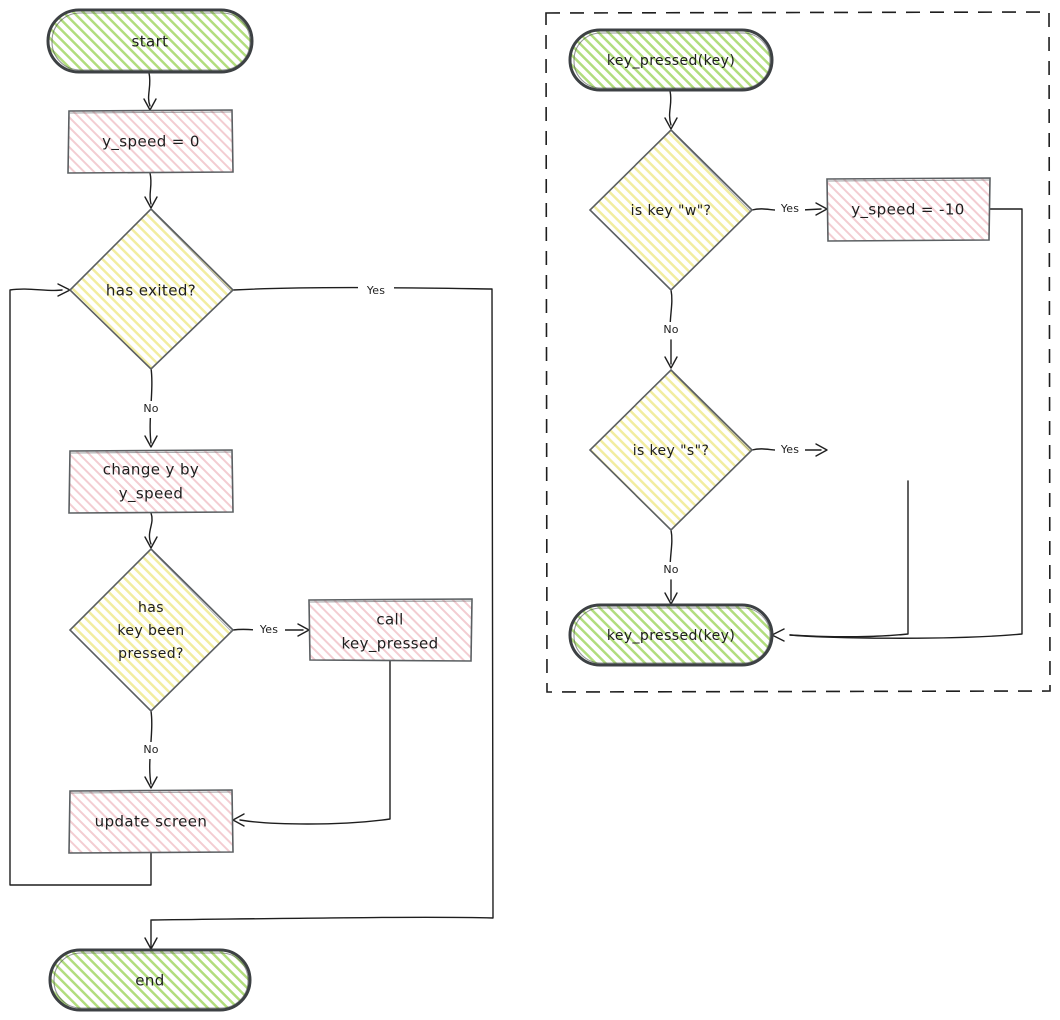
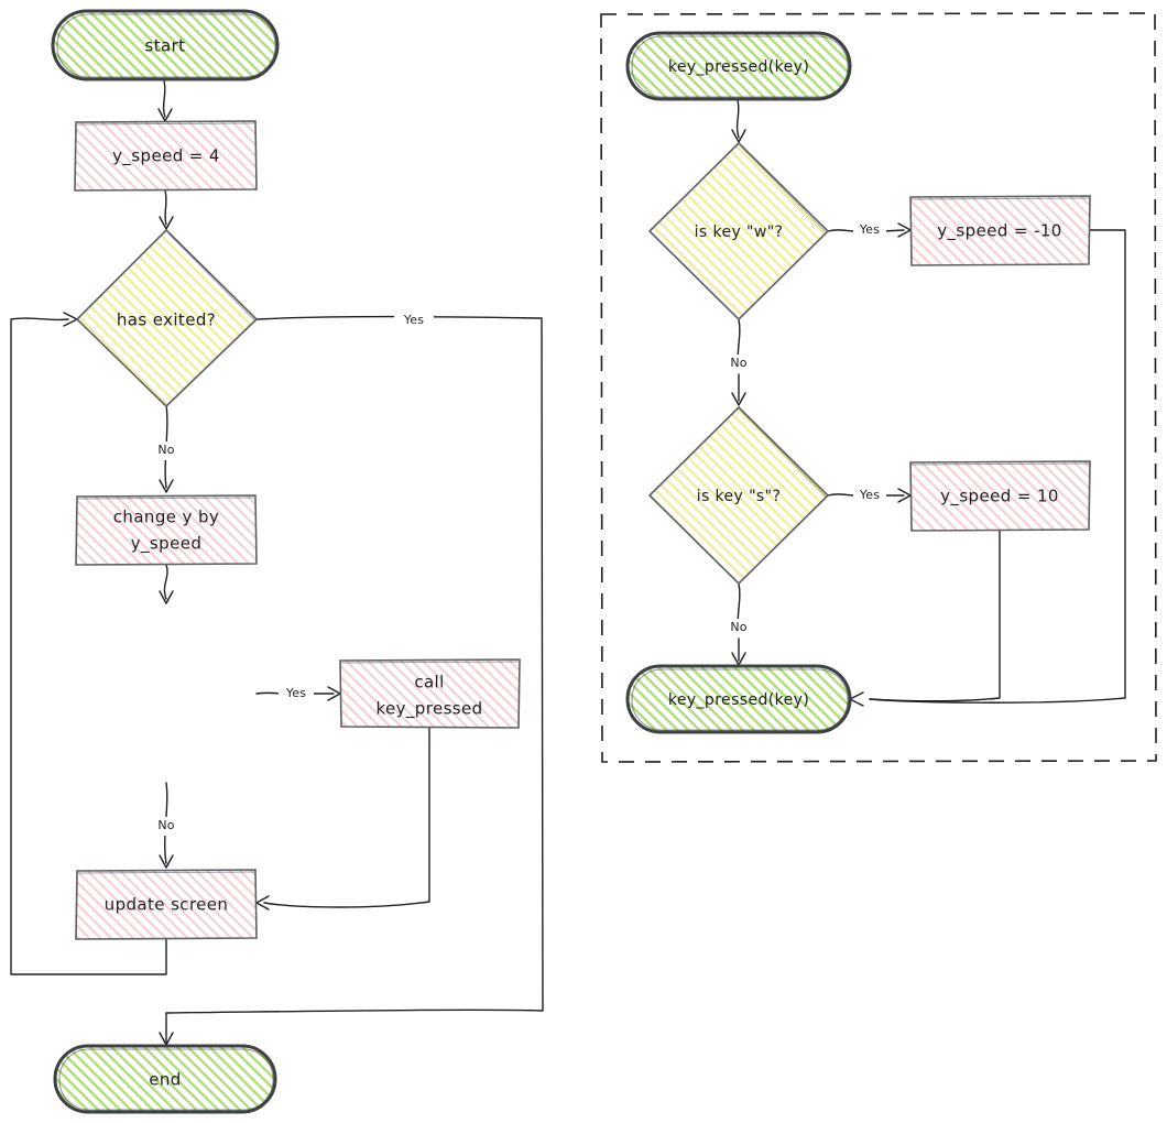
  start
- y_speed = 0
+ y_speed = 4
  has exited?
  change y by
  y_speed
- has
- key been
- pressed?
  call
  key_pressed
  update screen
  end
  Yes
  No
  Yes
  No
  key_pressed(key)
  is key "w"?
  y_speed = -10
  is key "s"?
+ y_speed = 10
  key_pressed(key)
  Yes
  No
  Yes
  No
